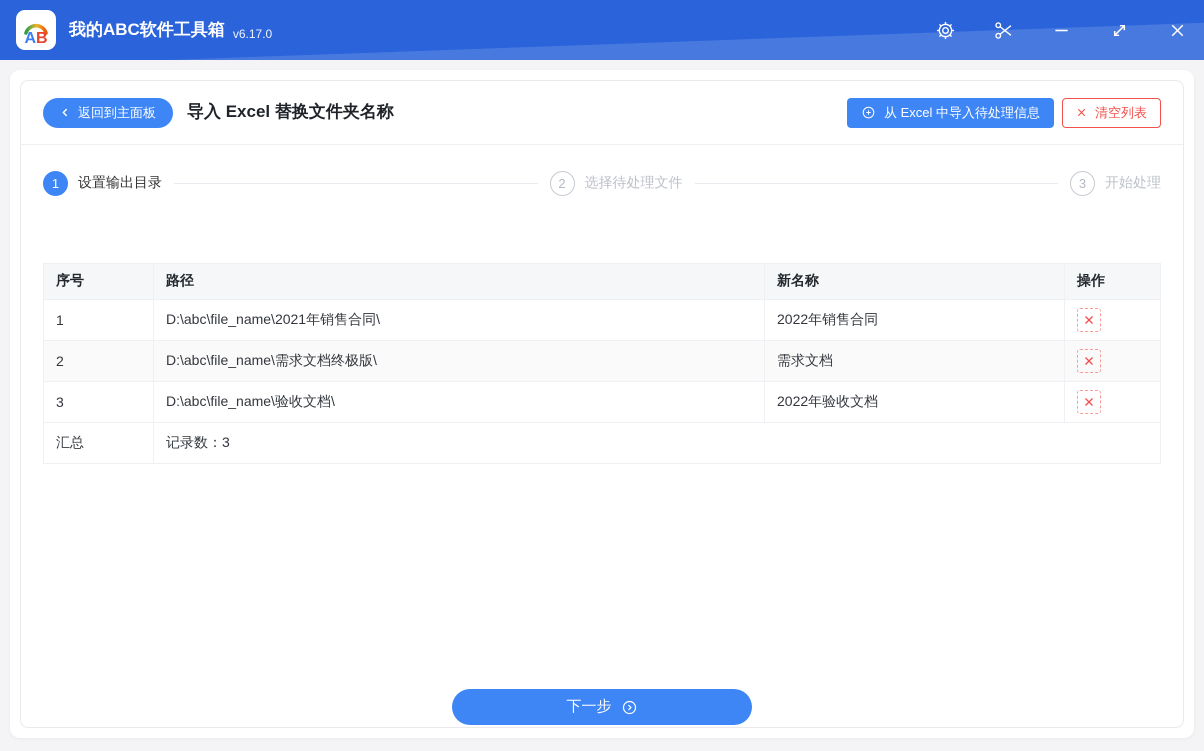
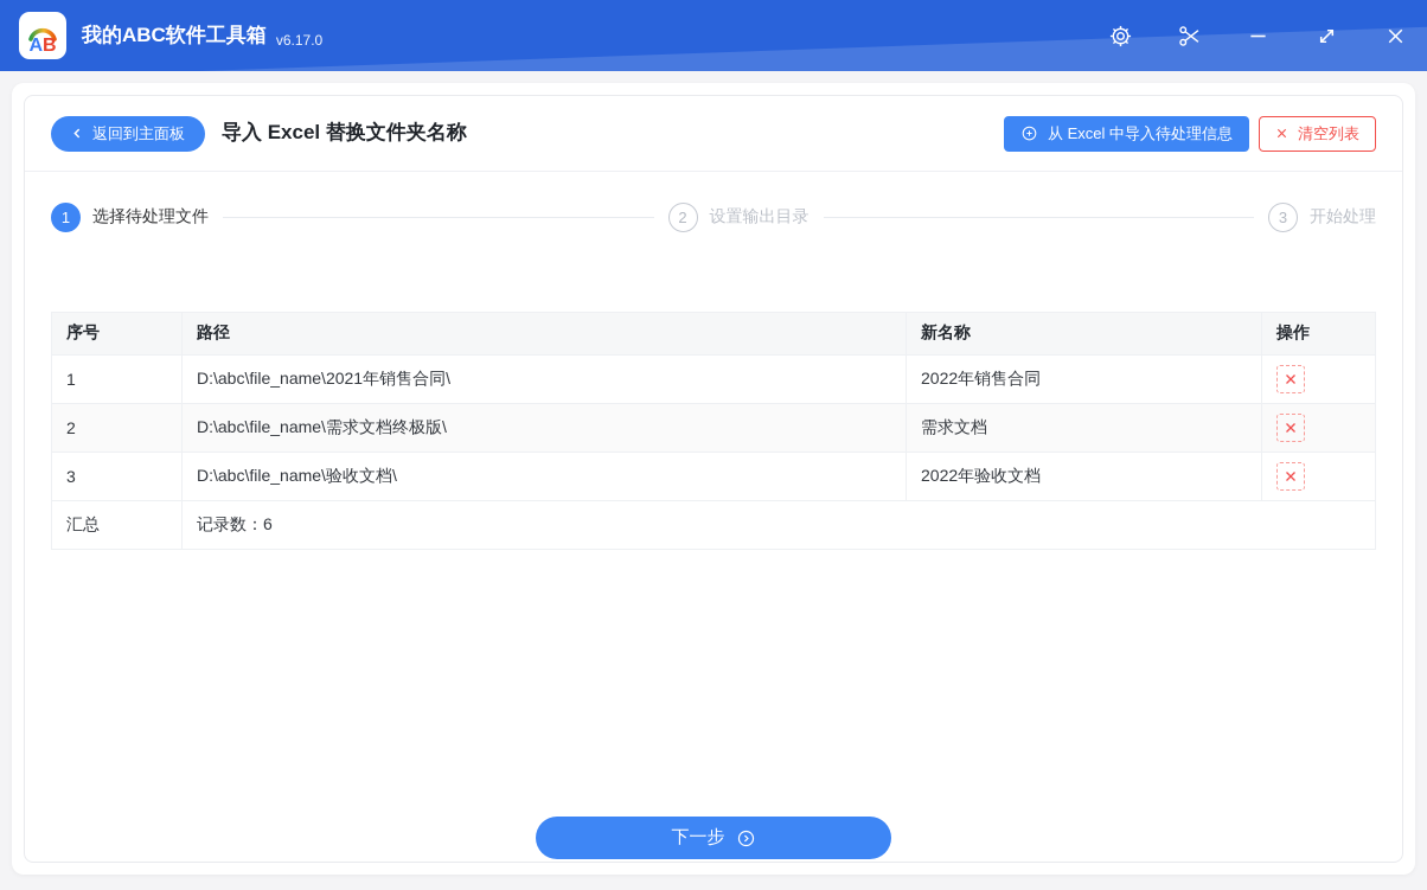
  AB
  我的ABC软件工具箱
  v6.17.0
  返回到主面板
  导入 Excel 替换文件夹名称
  从 Excel 中导入待处理信息
  清空列表
  1
- 设置输出目录
+ 选择待处理文件
  2
- 选择待处理文件
+ 设置输出目录
  3
  开始处理
  序号	路径	新名称	操作
  1	D:\abc\file_name\2021年销售合同\	2022年销售合同
  2	D:\abc\file_name\需求文档终极版\	需求文档
  3	D:\abc\file_name\验收文档\	2022年验收文档
- 汇总	记录数：3
+ 汇总	记录数：6
  下一步
